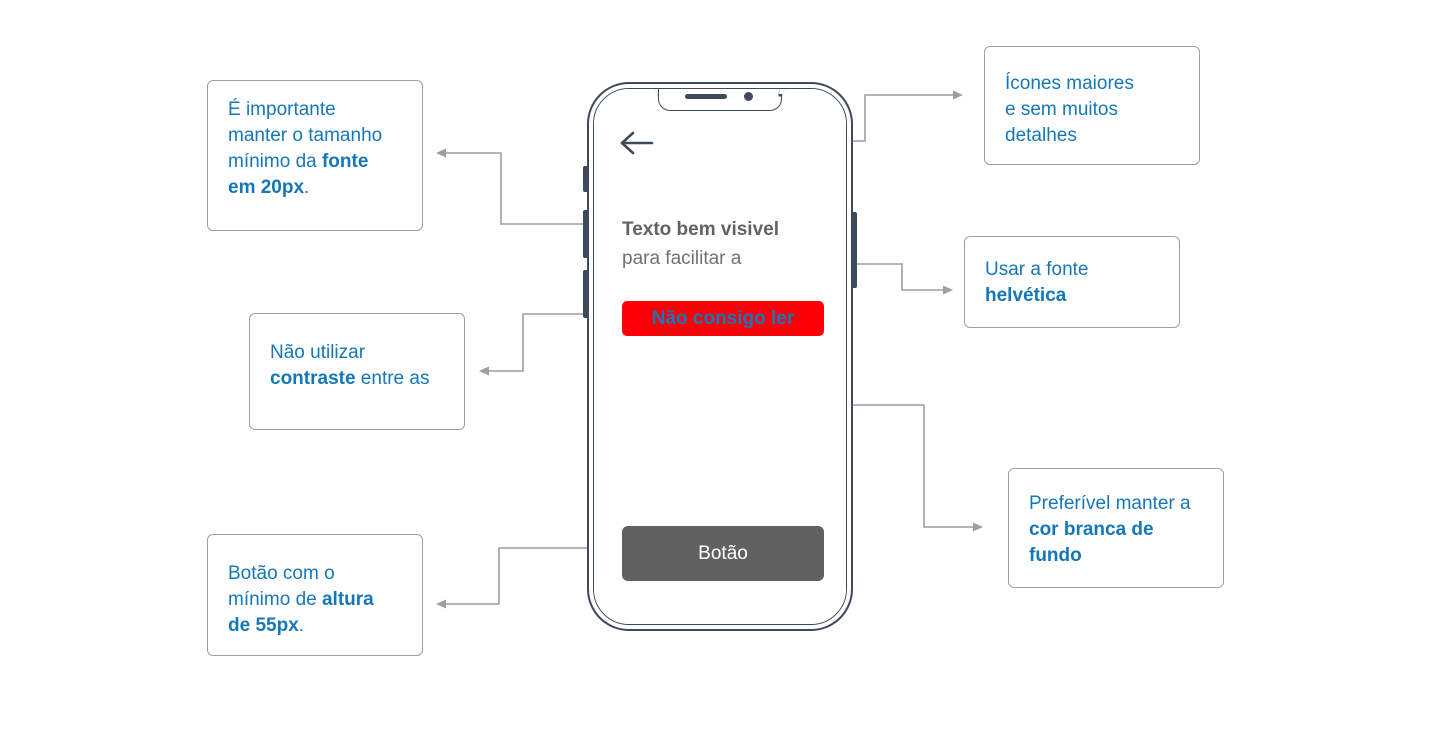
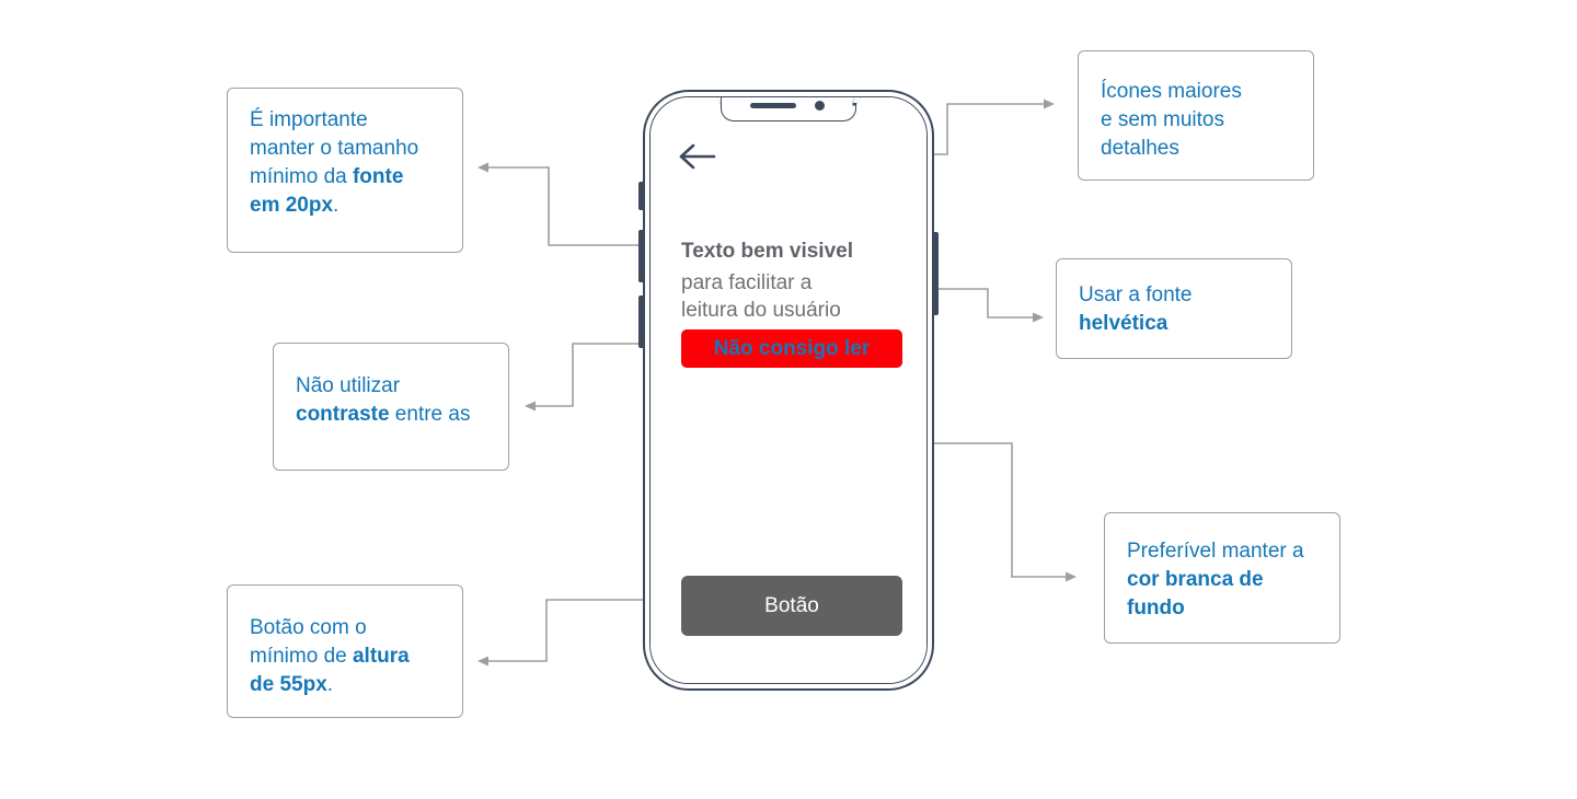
  É importante
  manter o tamanho
  mínimo da fonte
  em 20px.
  Ícones maiores
  e sem muitos
  detalhes
  Usar a fonte
  helvética
  Não utilizar
  contraste entre as
  Preferível manter a
  cor branca de
  fundo
  Botão com o
  mínimo de altura
  de 55px.
  Texto bem visivel
  para facilitar a
+ leitura do usuário
  Não consigo ler
  Botão
